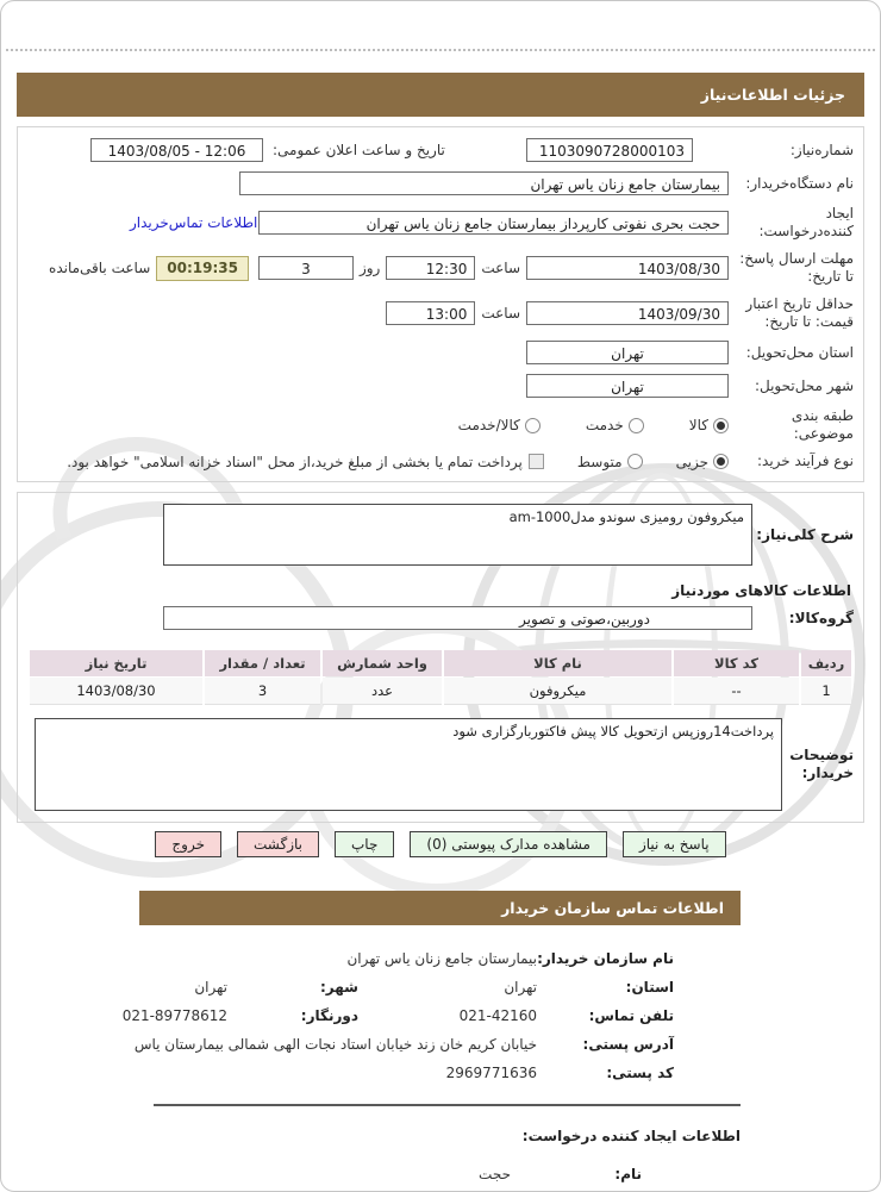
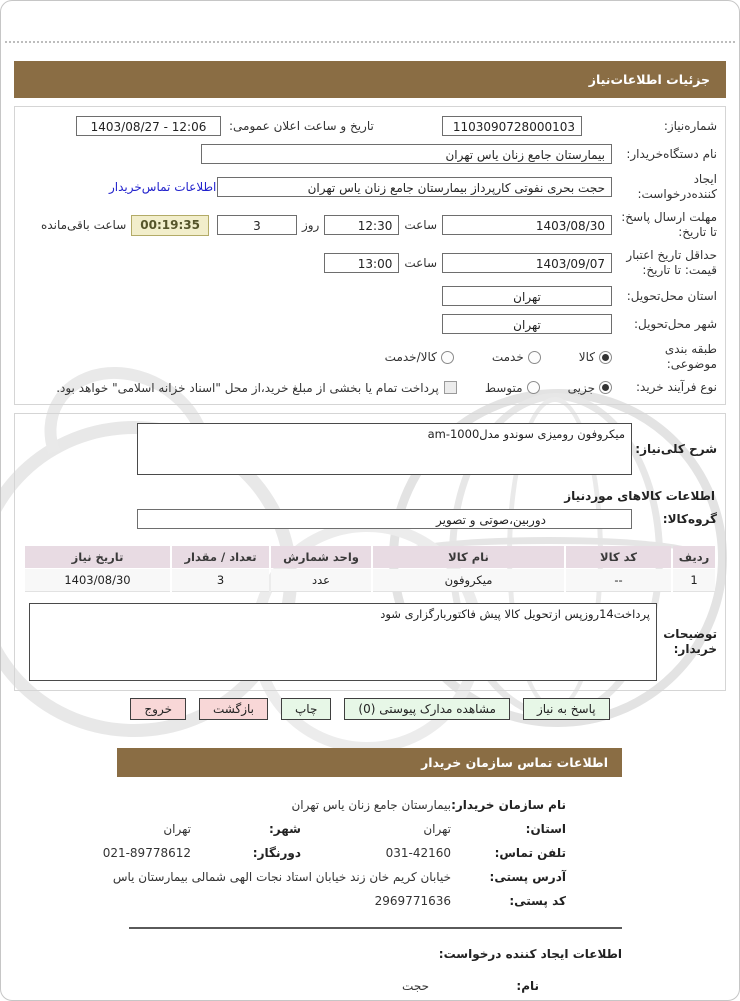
  جزئیات اطلاعات‌نیاز
  شماره‌نیاز:
  1103090728000103
  تاریخ و ساعت اعلان عمومی:
- 1403/08/05 - 12:06
+ 1403/08/27 - 12:06
  نام دستگاه‌خریدار:
  بیمارستان جامع زنان یاس تهران
  ایجاد کننده‌درخواست:
  حجت بحری نفوتی کارپرداز بیمارستان جامع زنان یاس تهران
  اطلاعات تماس‌خریدار
  مهلت ارسال پاسخ: تا تاریخ:
  1403/08/30
  ساعت
  12:30
  روز
  3
  00:19:35
  ساعت باقی‌مانده
  حداقل تاریخ اعتبار قیمت: تا تاریخ:
- 1403/09/30
+ 1403/09/07
  ساعت
  13:00
  استان محل‌تحویل:
  تهران
  شهر محل‌تحویل:
  تهران
  طبقه بندی موضوعی:
  کالا
  خدمت
  کالا/خدمت
  نوع فرآیند خرید:
  جزیی
  متوسط
  پرداخت تمام یا بخشی از مبلغ خرید،از محل "اسناد خزانه اسلامی" خواهد بود.
  شرح کلی‌نیاز:
  میکروفون رومیزی سوندو مدلam-1000
  اطلاعات کالاهای موردنیاز
  گروهکالا:
  دوربین،صوتی و تصویر
  ردیف	کد کالا	نام کالا	واحد شمارش	تعداد / مقدار	تاریخ نیاز
  1	--	میکروفون	عدد	3	1403/08/30
  توضیحات خریدار:
  پرداخت14روزپس ازتحویل کالا پیش فاکتوربارگزاری شود
  پاسخ به نیاز
  مشاهده مدارک پیوستی (0)
  چاپ
  بازگشت
  خروج
  اطلاعات تماس سازمان خریدار
  نام سازمان خریدار:
  بیمارستان جامع زنان یاس تهران
  استان:
  تهران
  شهر:
  تهران
  تلفن تماس:
- 021-42160
+ 031-42160
  دورنگار:
  021-89778612
  آدرس پستی:
  خیابان کریم خان زند خیابان استاد نجات الهی شمالی بیمارستان یاس
  کد پستی:
  2969771636
  اطلاعات ایجاد کننده درخواست:
  نام:
  حجت
